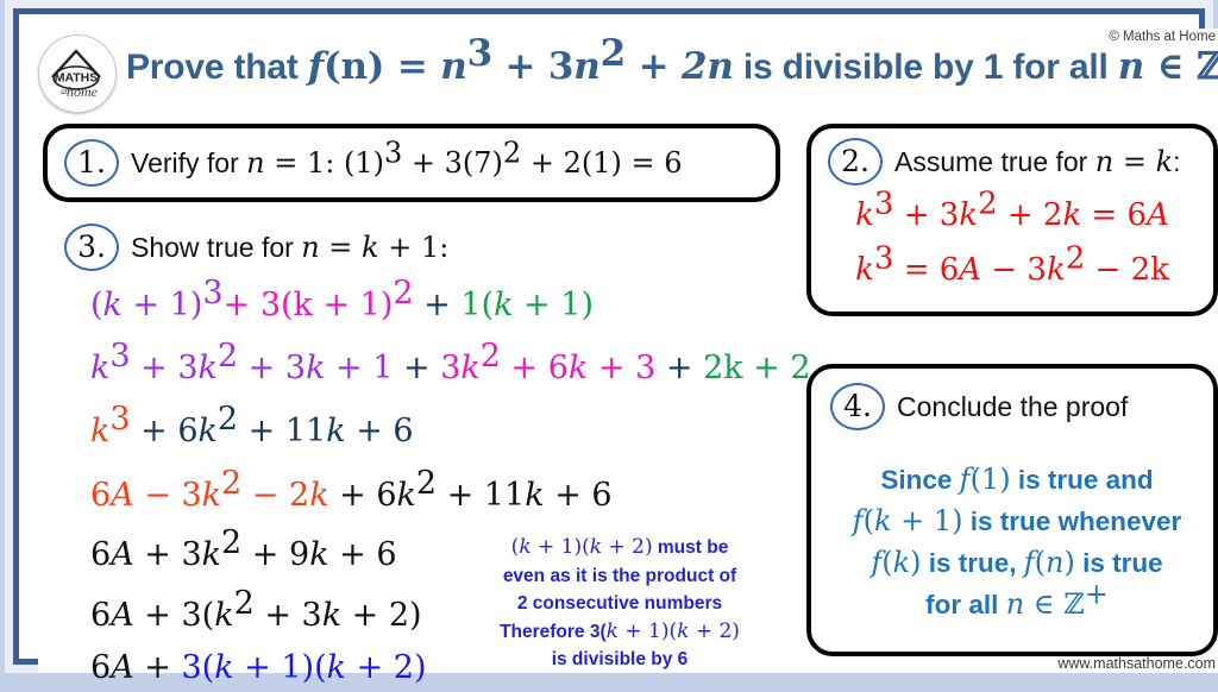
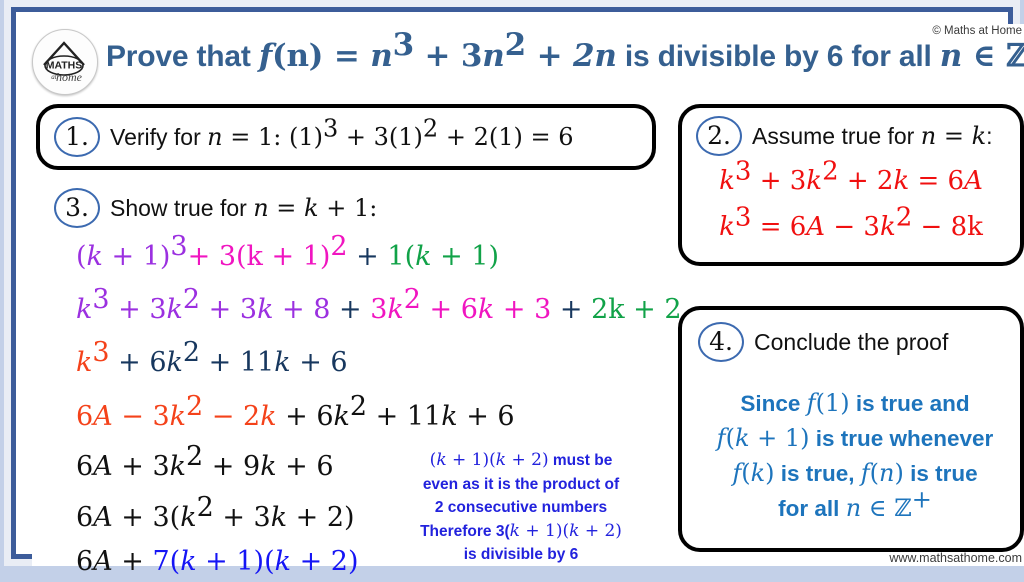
  MATHS
  at
  home
  © Maths at Home
- Prove that f(n) = n3 + 3n2 + 2n is divisible by 1 for all n ∈ ℤ
+ Prove that f(n) = n3 + 3n2 + 2n is divisible by 6 for all n ∈ ℤ
- 1. Verify for n = 1: (1)3 + 3(7)2 + 2(1) = 6
+ 1. Verify for n = 1: (1)3 + 3(1)2 + 2(1) = 6
  2. Assume true for n = k:
  k3 + 3k2 + 2k = 6A
- k3 = 6A − 3k2 − 2k
+ k3 = 6A − 3k2 − 8k
  3. Show true for n = k + 1:
  (k + 1)3+ 3(k + 1)2 + 1(k + 1)
- k3 + 3k2 + 3k + 1 + 3k2 + 6k + 3 + 2k + 2
+ k3 + 3k2 + 3k + 8 + 3k2 + 6k + 3 + 2k + 2
  k3 + 6k2 + 11k + 6
  6A − 3k2 − 2k + 6k2 + 11k + 6
  6A + 3k2 + 9k + 6
  6A + 3(k2 + 3k + 2)
- 6A + 3(k + 1)(k + 2)
+ 6A + 7(k + 1)(k + 2)
  (k + 1)(k + 2) must be
  even as it is the product of
  2 consecutive numbers
  Therefore 3(k + 1)(k + 2)
  is divisible by 6
  4. Conclude the proof
  Since f(1) is true and
  f(k + 1) is true whenever
  f(k) is true, f(n) is true
  for all n ∈ ℤ+
  www.mathsathome.com
